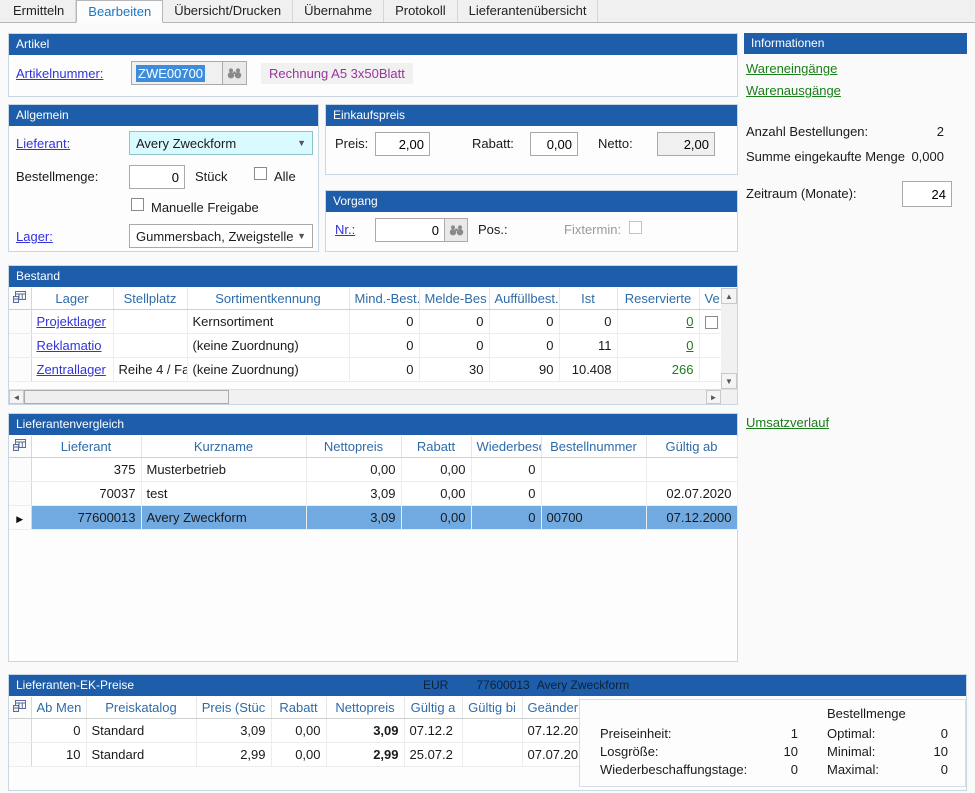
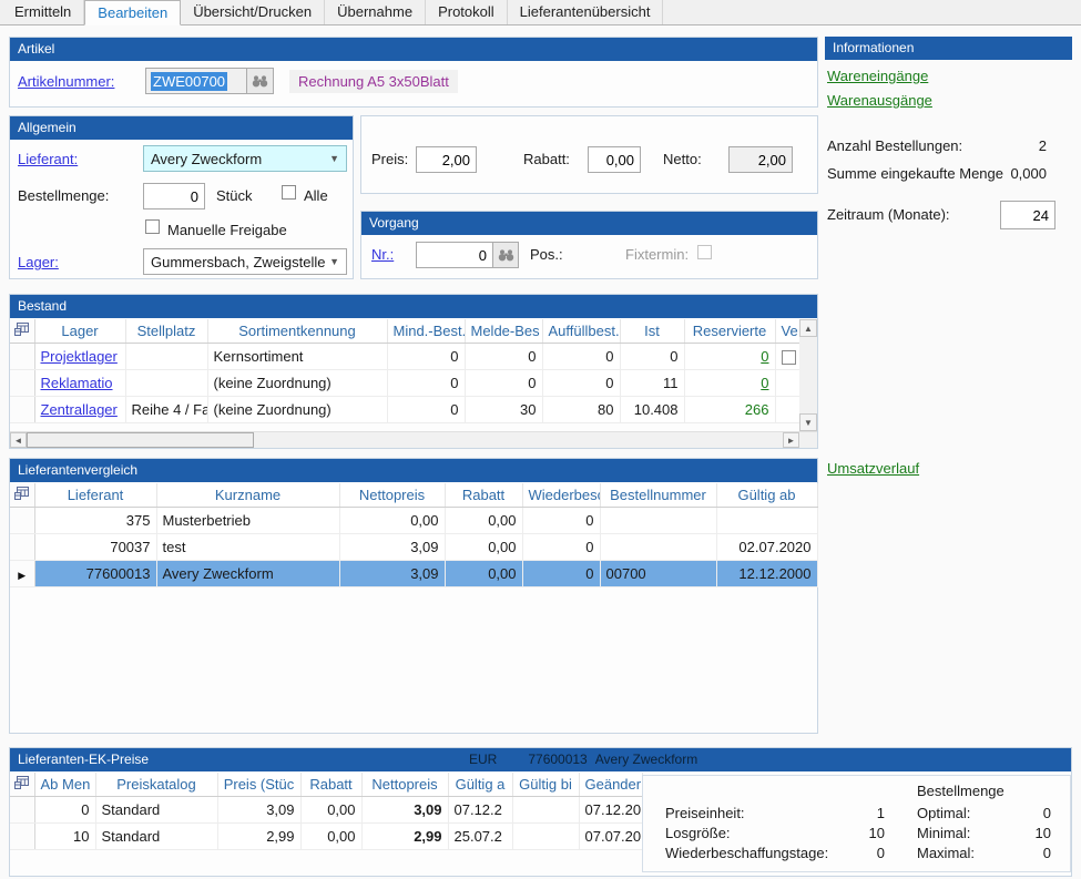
  Ermitteln
  Bearbeiten
  Übersicht/Drucken
  Übernahme
  Protokoll
  Lieferantenübersicht
  Artikel
  Artikelnummer:
  ZWE00700
  Rechnung A5 3x50Blatt
  Allgemein
  Lieferant:
  Avery Zweckform
  ▼
  Bestellmenge:
  0
  Stück
  Alle
  Manuelle Freigabe
  Lager:
  Gummersbach, Zweigstelle
  ▼
- Einkaufspreis
  Preis:
  2,00
  Rabatt:
  0,00
  Netto:
  2,00
  Vorgang
  Nr.:
  0
  Pos.:
  Fixtermin:
  Bestand
  	Lager	Stellplatz	Sortimentkennung	Mind.-Best.	Melde-Bes	Auffüllbest.	Ist	Reservierte	Ve
  	Projektlager		Kernsortiment	0	0	0	0	0
  	Reklamatio		(keine Zuordnung)	0	0	0	11	0
- 	Zentrallager	Reihe 4 / Fa	(keine Zuordnung)	0	30	90	10.408	266
+ 	Zentrallager	Reihe 4 / Fa	(keine Zuordnung)	0	30	80	10.408	266
  ▲
  ▼
  ◄
  ►
  Lieferantenvergleich
  	Lieferant	Kurzname	Nettopreis	Rabatt	Wiederbes	Bestellnummer	Gültig ab
  	375	Musterbetrieb	0,00	0,00	0
  	70037	test	3,09	0,00	0		02.07.2020
- ▶	77600013	Avery Zweckform	3,09	0,00	0	00700	07.12.2000
+ ▶	77600013	Avery Zweckform	3,09	0,00	0	00700	12.12.2000
  Informationen
  Wareneingänge
  Warenausgänge
  Anzahl Bestellungen:
  2
  Summe eingekaufte Menge
  0,000
  Zeitraum (Monate):
  24
  Umsatzverlauf
  Lieferanten-EK-Preise
  EUR
  77600013
  Avery Zweckform
  	Ab Men	Preiskatalog	Preis (Stüc	Rabatt	Nettopreis	Gültig a	Gültig bi	Geänder
  	0	Standard	3,09	0,00	3,09	07.12.2		07.12.20
  	10	Standard	2,99	0,00	2,99	25.07.2		07.07.20
  Bestellmenge
  Preiseinheit:
  1
  Losgröße:
  10
  Wiederbeschaffungstage:
  0
  Optimal:
  0
  Minimal:
  10
  Maximal:
  0
